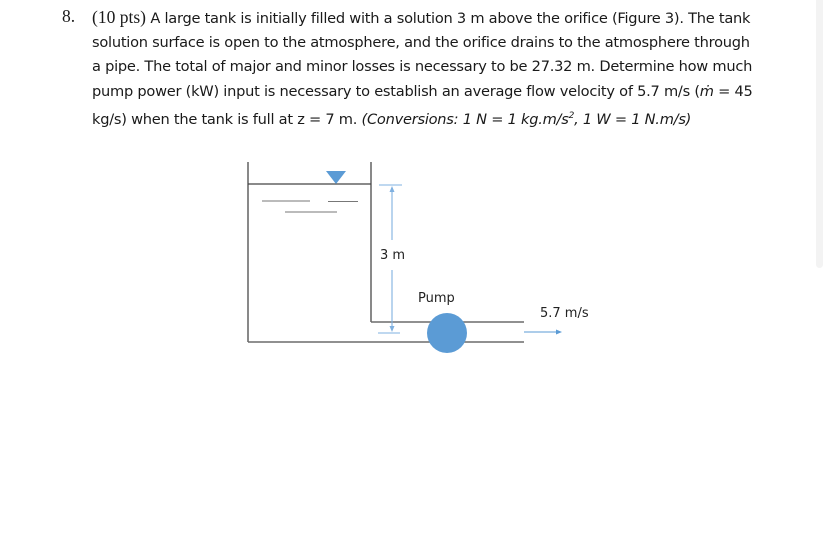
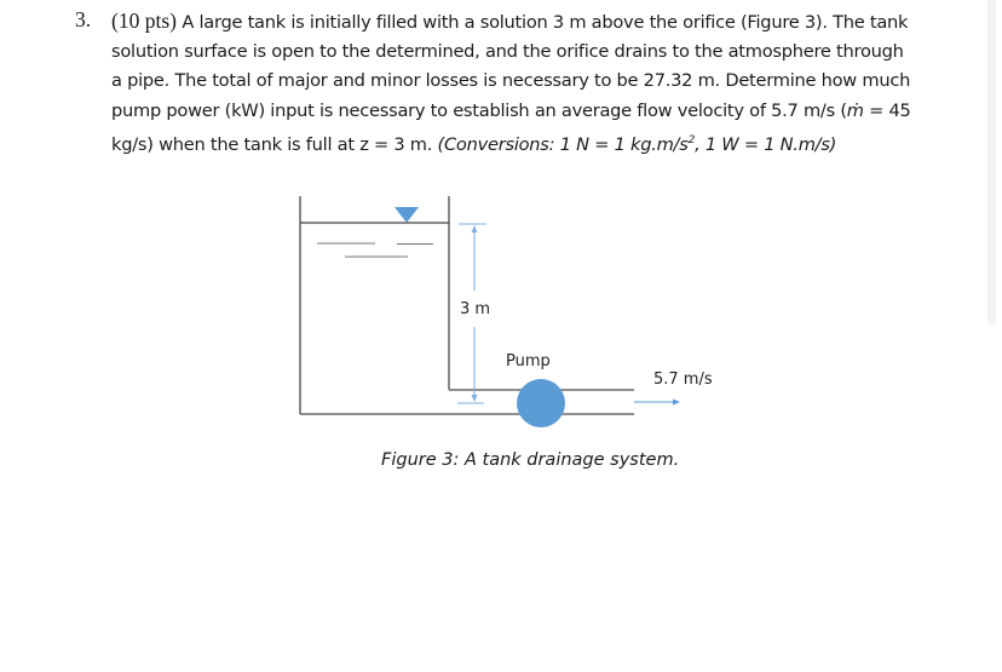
- 8.
+ 3.
  (10 pts) A large tank is initially filled with a solution 3 m above the orifice (Figure 3). The tank
- solution surface is open to the atmosphere, and the orifice drains to the atmosphere through
+ solution surface is open to the determined, and the orifice drains to the atmosphere through
  a pipe. The total of major and minor losses is necessary to be 27.32 m. Determine how much
  pump power (kW) input is necessary to establish an average flow velocity of 5.7 m/s (ṁ = 45
- kg/s) when the tank is full at z = 7 m. (Conversions: 1 N = 1 kg.m/s2, 1 W = 1 N.m/s)
+ kg/s) when the tank is full at z = 3 m. (Conversions: 1 N = 1 kg.m/s2, 1 W = 1 N.m/s)
  3 m
  Pump
  5.7 m/s
+ Figure 3: A tank drainage system.
